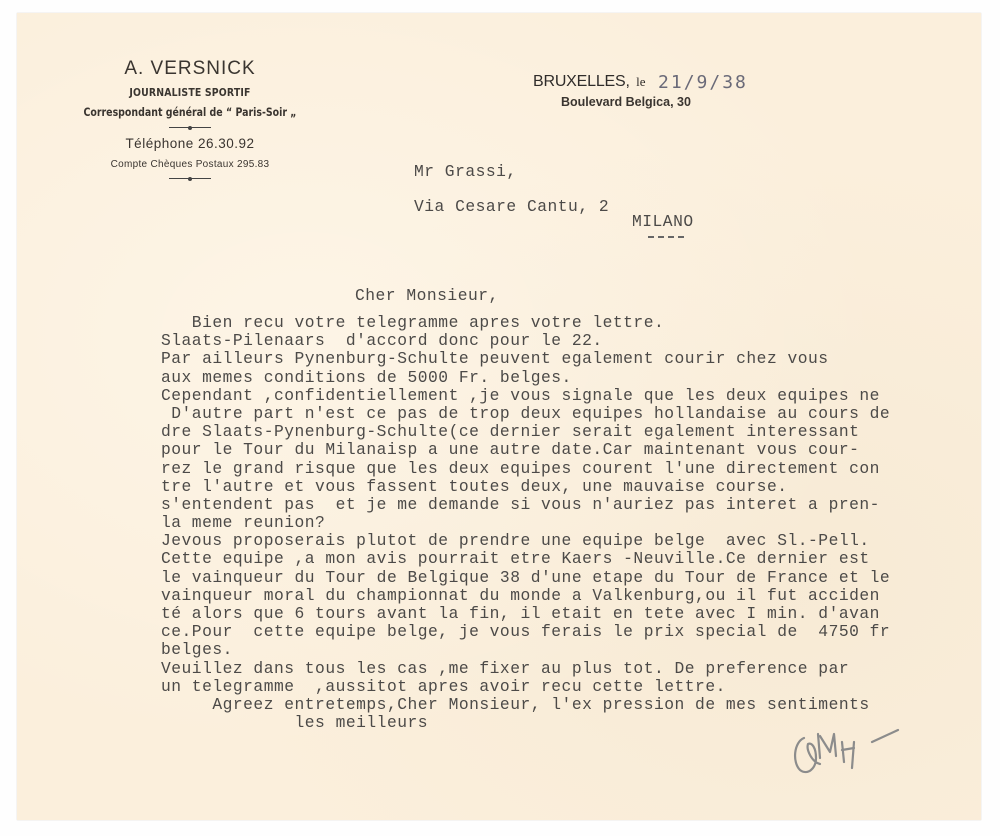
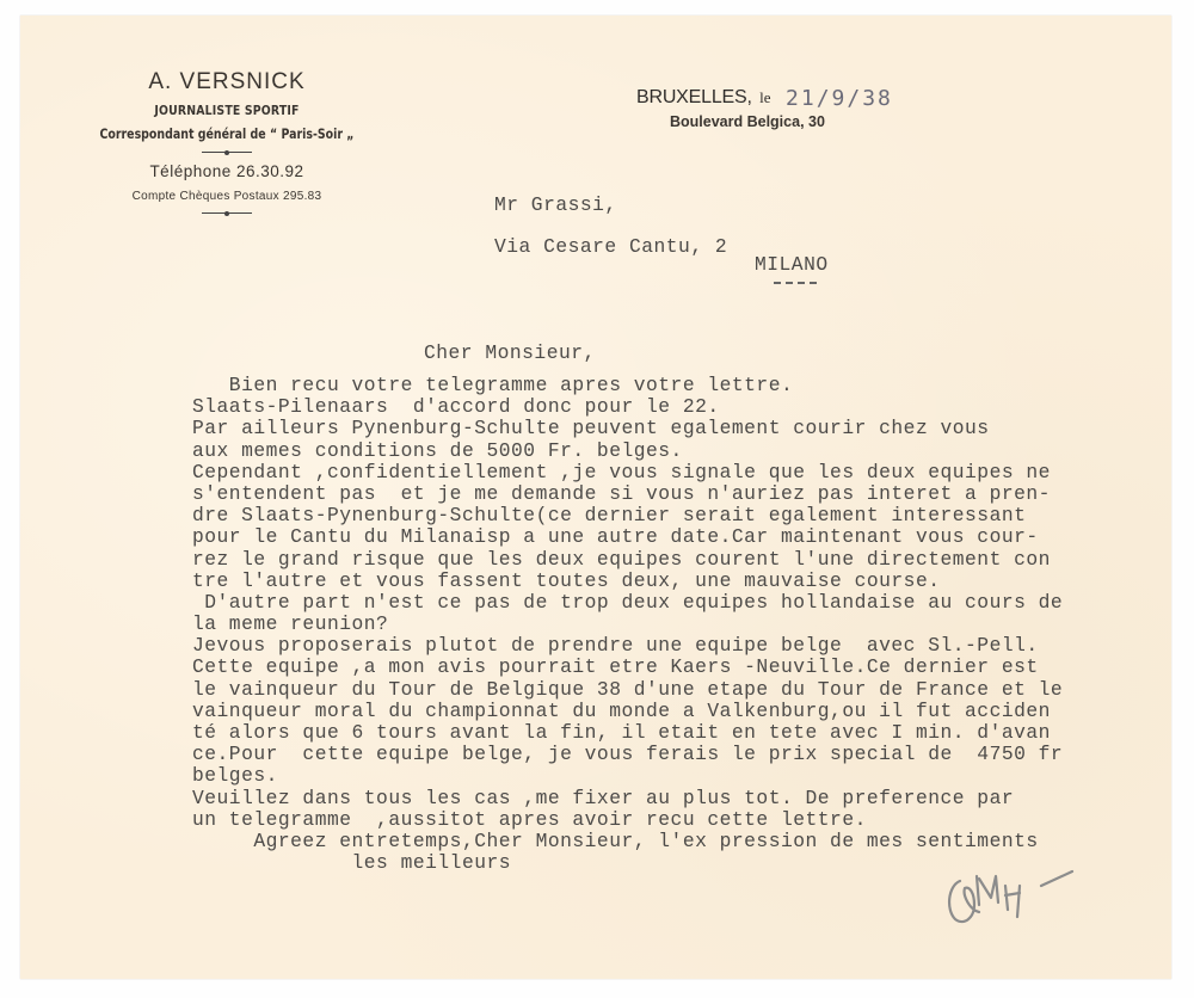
  A. VERSNICK
  JOURNALISTE SPORTIF
  Correspondant général de “ Paris-Soir „
  Téléphone 26.30.92
  Compte Chèques Postaux 295.83
  BRUXELLES, le 21/9/38
  Boulevard Belgica, 30
  Mr Grassi,
  Via Cesare Cantu, 2
  MILANO
  Cher Monsieur,
  Bien recu votre telegramme apres votre lettre.
  Slaats-Pilenaars d'accord donc pour le 22.
  Par ailleurs Pynenburg-Schulte peuvent egalement courir chez vous
  aux memes conditions de 5000 Fr. belges.
  Cependant ,confidentiellement ,je vous signale que les deux equipes ne
- D'autre part n'est ce pas de trop deux equipes hollandaise au cours de
+ s'entendent pas et je me demande si vous n'auriez pas interet a pren-
  dre Slaats-Pynenburg-Schulte(ce dernier serait egalement interessant
- pour le Tour du Milanaisp a une autre date.Car maintenant vous cour-
+ pour le Cantu du Milanaisp a une autre date.Car maintenant vous cour-
  rez le grand risque que les deux equipes courent l'une directement con
  tre l'autre et vous fassent toutes deux, une mauvaise course.
- s'entendent pas et je me demande si vous n'auriez pas interet a pren-
+ D'autre part n'est ce pas de trop deux equipes hollandaise au cours de
  la meme reunion?
  Jevous proposerais plutot de prendre une equipe belge avec Sl.-Pell.
  Cette equipe ,a mon avis pourrait etre Kaers -Neuville.Ce dernier est
  le vainqueur du Tour de Belgique 38 d'une etape du Tour de France et le
  vainqueur moral du championnat du monde a Valkenburg,ou il fut acciden
  té alors que 6 tours avant la fin, il etait en tete avec I min. d'avan
  ce.Pour cette equipe belge, je vous ferais le prix special de 4750 fr
  belges.
  Veuillez dans tous les cas ,me fixer au plus tot. De preference par
  un telegramme ,aussitot apres avoir recu cette lettre.
  Agreez entretemps,Cher Monsieur, l'ex pression de mes sentiments
  les meilleurs
